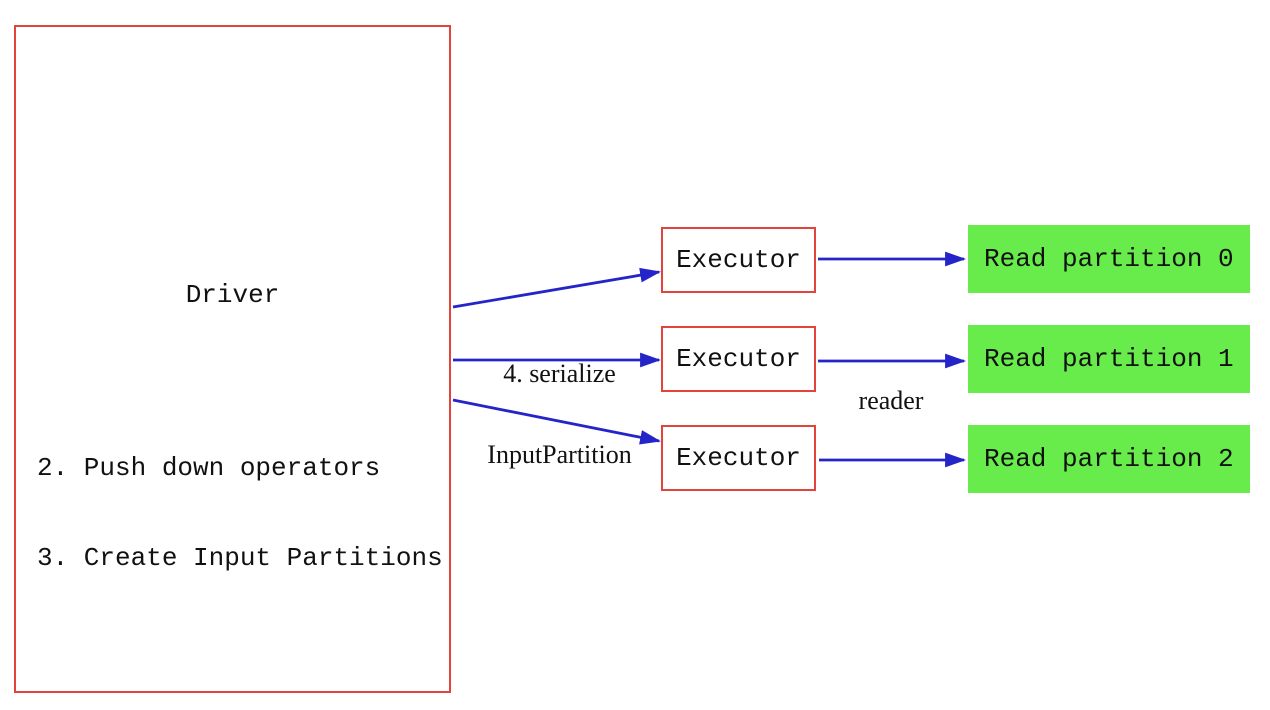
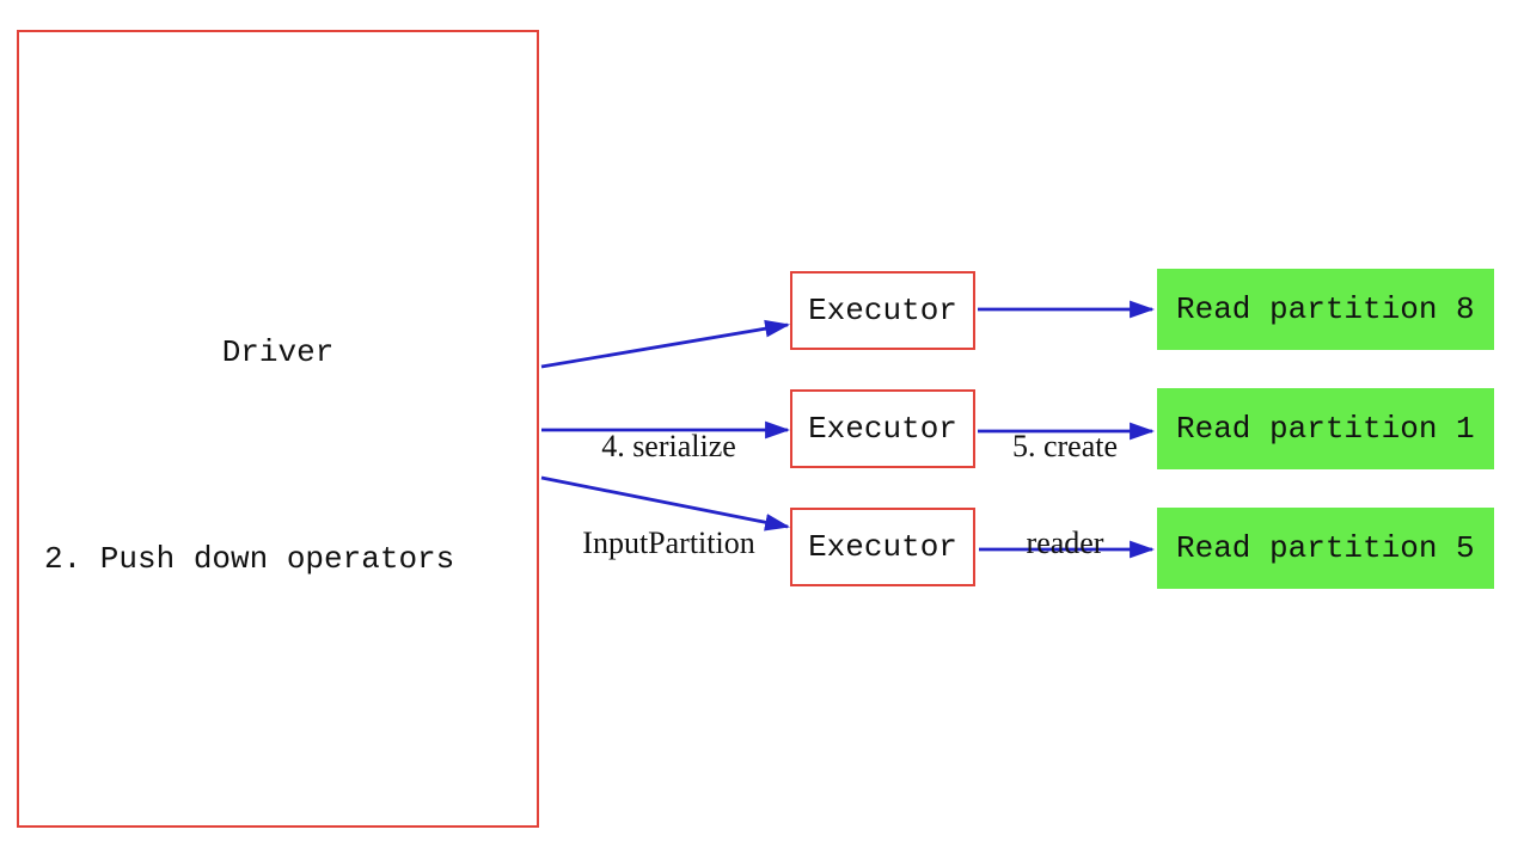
  Driver
  2. Push down operators
- 3. Create Input Partitions
  Executor
  Executor
  Executor
- Read partition 0
+ Read partition 8
  Read partition 1
- Read partition 2
+ Read partition 5
  4. serialize
  InputPartition
+ 5. create
  reader
